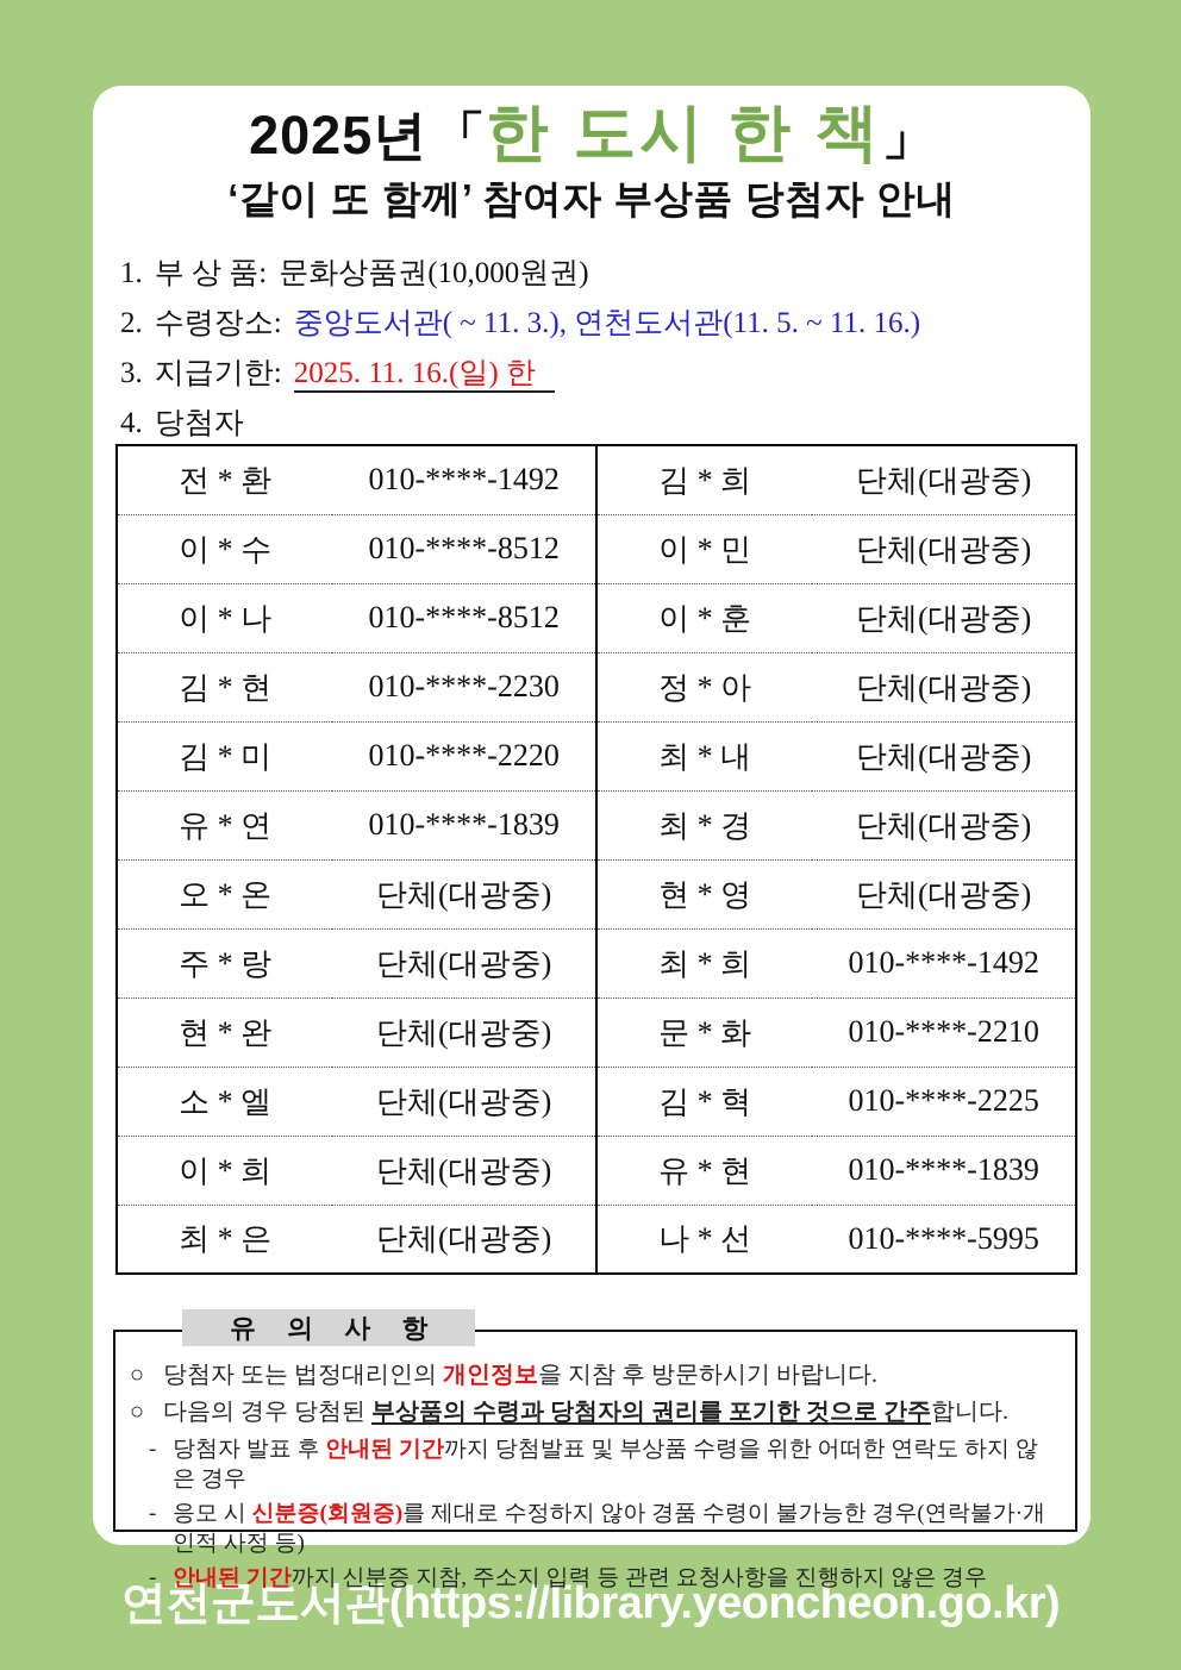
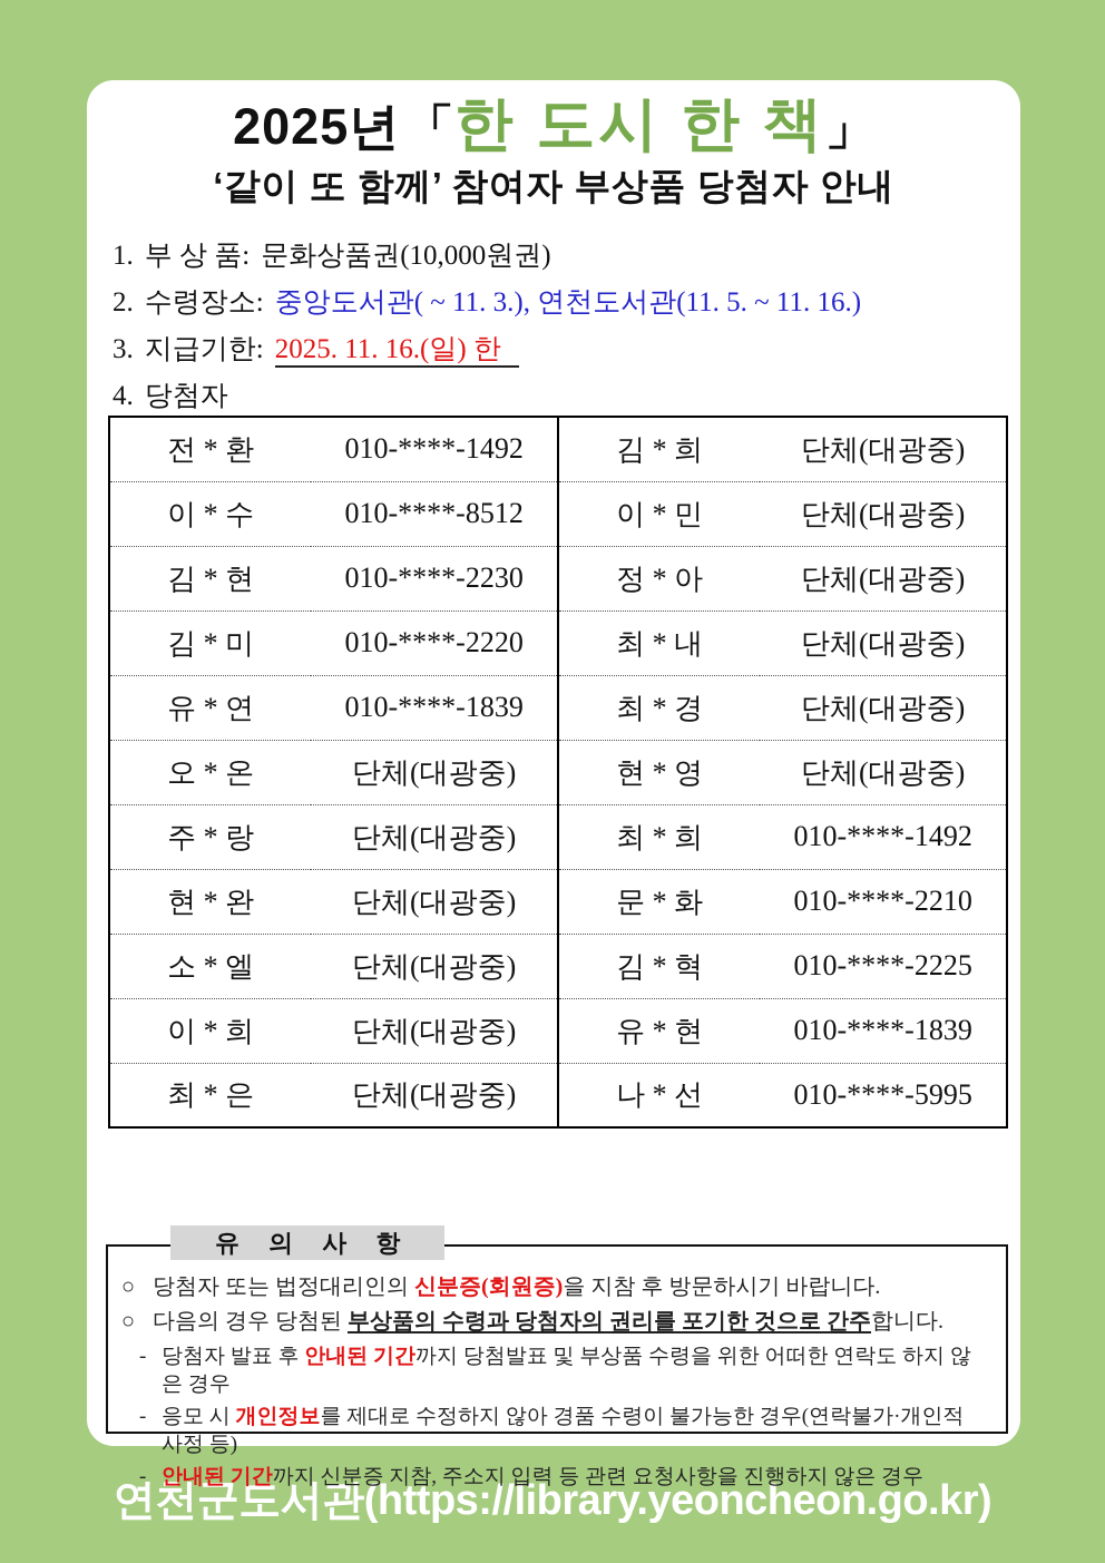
  2025년 「한 도시 한 책」
  ‘같이 또 함께’ 참여자 부상품 당첨자 안내
  1. 부 상 품: 문화상품권(10,000원권)
  2. 수령장소: 중앙도서관( ~ 11. 3.), 연천도서관(11. 5. ~ 11. 16.)
  3. 지급기한: 2025. 11. 16.(일) 한
  4. 당첨자
  전 * 환	010-****-1492	김 * 희	단체(대광중)
  이 * 수	010-****-8512	이 * 민	단체(대광중)
- 이 * 나	010-****-8512	이 * 훈	단체(대광중)
  김 * 현	010-****-2230	정 * 아	단체(대광중)
  김 * 미	010-****-2220	최 * 내	단체(대광중)
  유 * 연	010-****-1839	최 * 경	단체(대광중)
  오 * 온	단체(대광중)	현 * 영	단체(대광중)
  주 * 랑	단체(대광중)	최 * 희	010-****-1492
  현 * 완	단체(대광중)	문 * 화	010-****-2210
  소 * 엘	단체(대광중)	김 * 혁	010-****-2225
  이 * 희	단체(대광중)	유 * 현	010-****-1839
  최 * 은	단체(대광중)	나 * 선	010-****-5995
  유 의 사 항
  ○
- 당첨자 또는 법정대리인의 개인정보을 지참 후 방문하시기 바랍니다.
+ 당첨자 또는 법정대리인의 신분증(회원증)을 지참 후 방문하시기 바랍니다.
  ○
  다음의 경우 당첨된 부상품의 수령과 당첨자의 권리를 포기한 것으로 간주합니다.
  -
  당첨자 발표 후 안내된 기간까지 당첨발표 및 부상품 수령을 위한 어떠한 연락도 하지 않은 경우
  -
- 응모 시 신분증(회원증)를 제대로 수정하지 않아 경품 수령이 불가능한 경우(연락불가·개인적 사정 등)
+ 응모 시 개인정보를 제대로 수정하지 않아 경품 수령이 불가능한 경우(연락불가·개인적 사정 등)
  -
  안내된 기간까지 신분증 지참, 주소지 입력 등 관련 요청사항을 진행하지 않은 경우
  연천군도서관(https://library.yeoncheon.go.kr)
